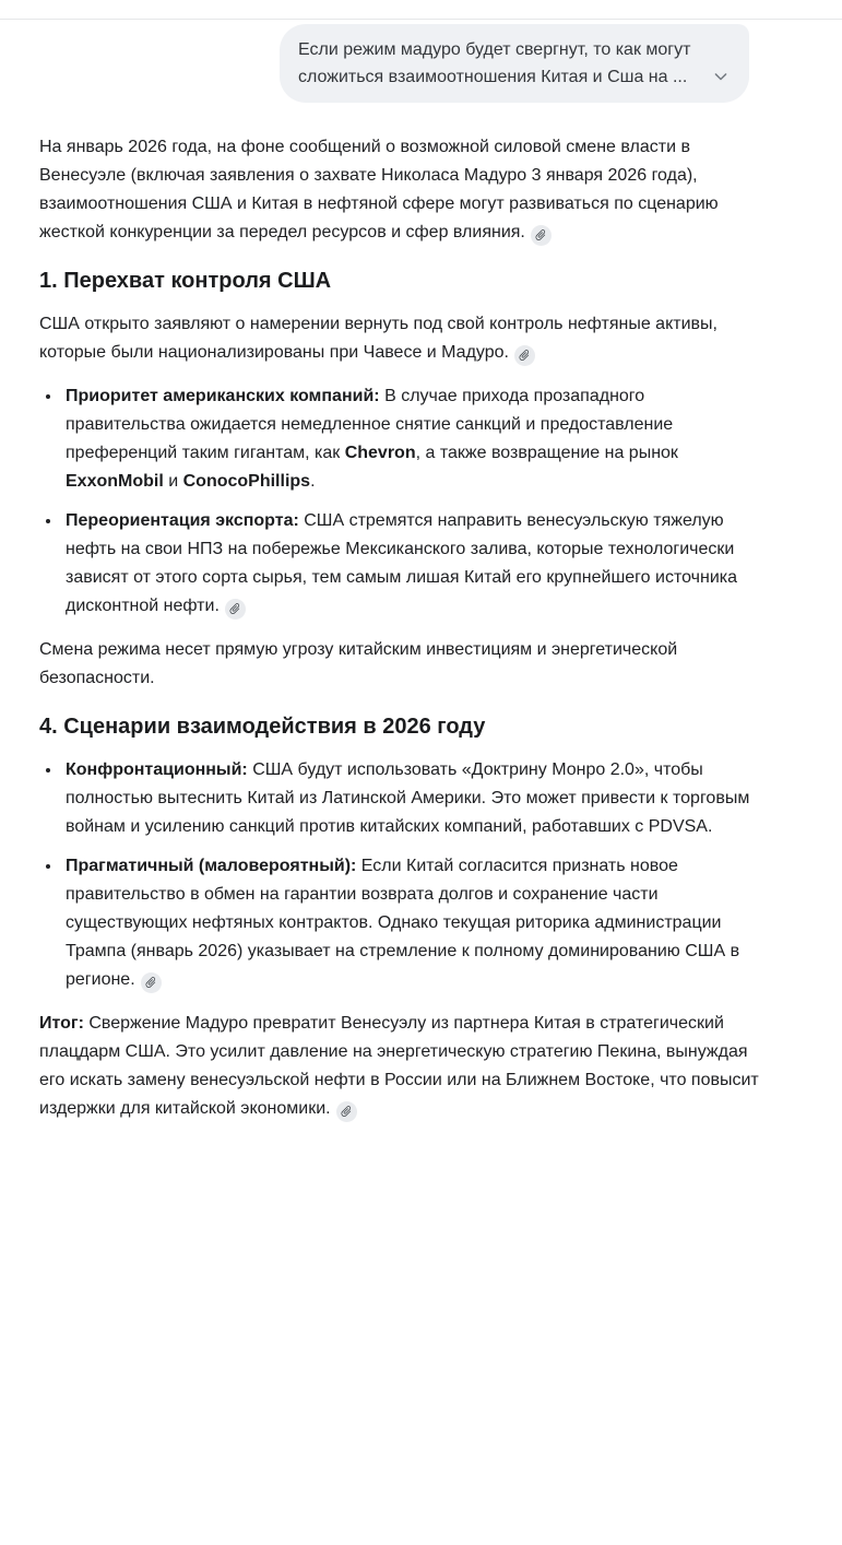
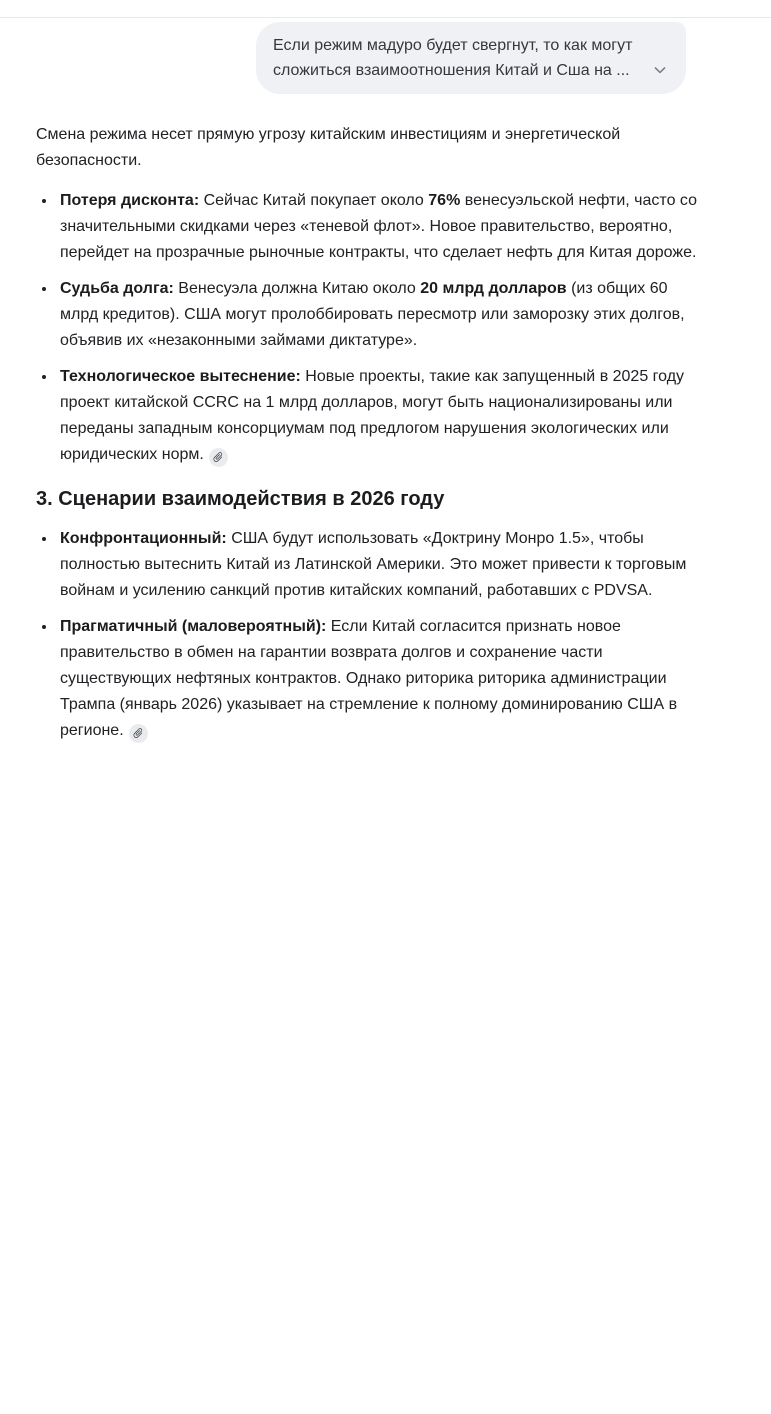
- Если режим мадуро будет свергнут, то как могут сложиться взаимоотношения Китая и Сша на ...
+ Если режим мадуро будет свергнут, то как могут сложиться взаимоотношения Китай и Сша на ...
- На январь 2026 года, на фоне сообщений о возможной силовой смене власти в Венесуэле (включая заявления о захвате Николаса Мадуро 3 января 2026 года), взаимоотношения США и Китая в нефтяной сфере могут развиваться по сценарию жесткой конкуренции за передел ресурсов и сфер влияния.
- 1. Перехват контроля США
- США открыто заявляют о намерении вернуть под свой контроль нефтяные активы, которые были национализированы при Чавесе и Мадуро.
- Приоритет американских компаний: В случае прихода прозападного правительства ожидается немедленное снятие санкций и предоставление преференций таким гигантам, как Chevron, а также возвращение на рынок ExxonMobil и ConocoPhillips.
- Переориентация экспорта: США стремятся направить венесуэльскую тяжелую нефть на свои НПЗ на побережье Мексиканского залива, которые технологически зависят от этого сорта сырья, тем самым лишая Китай его крупнейшего источника дисконтной нефти.
  Смена режима несет прямую угрозу китайским инвестициям и энергетической безопасности.
+ Потеря дисконта: Сейчас Китай покупает около 76% венесуэльской нефти, часто со значительными скидками через «теневой флот». Новое правительство, вероятно, перейдет на прозрачные рыночные контракты, что сделает нефть для Китая дороже.
+ Судьба долга: Венесуэла должна Китаю около 20 млрд долларов (из общих 60 млрд кредитов). США могут пролоббировать пересмотр или заморозку этих долгов, объявив их «незаконными займами диктатуре».
+ Технологическое вытеснение: Новые проекты, такие как запущенный в 2025 году проект китайской CCRC на 1 млрд долларов, могут быть национализированы или переданы западным консорциумам под предлогом нарушения экологических или юридических норм.
- 4. Сценарии взаимодействия в 2026 году
+ 3. Сценарии взаимодействия в 2026 году
- Конфронтационный: США будут использовать «Доктрину Монро 2.0», чтобы полностью вытеснить Китай из Латинской Америки. Это может привести к торговым войнам и усилению санкций против китайских компаний, работавших с PDVSA.
+ Конфронтационный: США будут использовать «Доктрину Монро 1.5», чтобы полностью вытеснить Китай из Латинской Америки. Это может привести к торговым войнам и усилению санкций против китайских компаний, работавших с PDVSA.
- Прагматичный (маловероятный): Если Китай согласится признать новое правительство в обмен на гарантии возврата долгов и сохранение части существующих нефтяных контрактов. Однако текущая риторика администрации Трампа (январь 2026) указывает на стремление к полному доминированию США в регионе.
+ Прагматичный (маловероятный): Если Китай согласится признать новое правительство в обмен на гарантии возврата долгов и сохранение части существующих нефтяных контрактов. Однако риторика риторика администрации Трампа (январь 2026) указывает на стремление к полному доминированию США в регионе.
- Итог: Свержение Мадуро превратит Венесуэлу из партнера Китая в стратегический плацдарм США. Это усилит давление на энергетическую стратегию Пекина, вынуждая его искать замену венесуэльской нефти в России или на Ближнем Востоке, что повысит издержки для китайской экономики.
